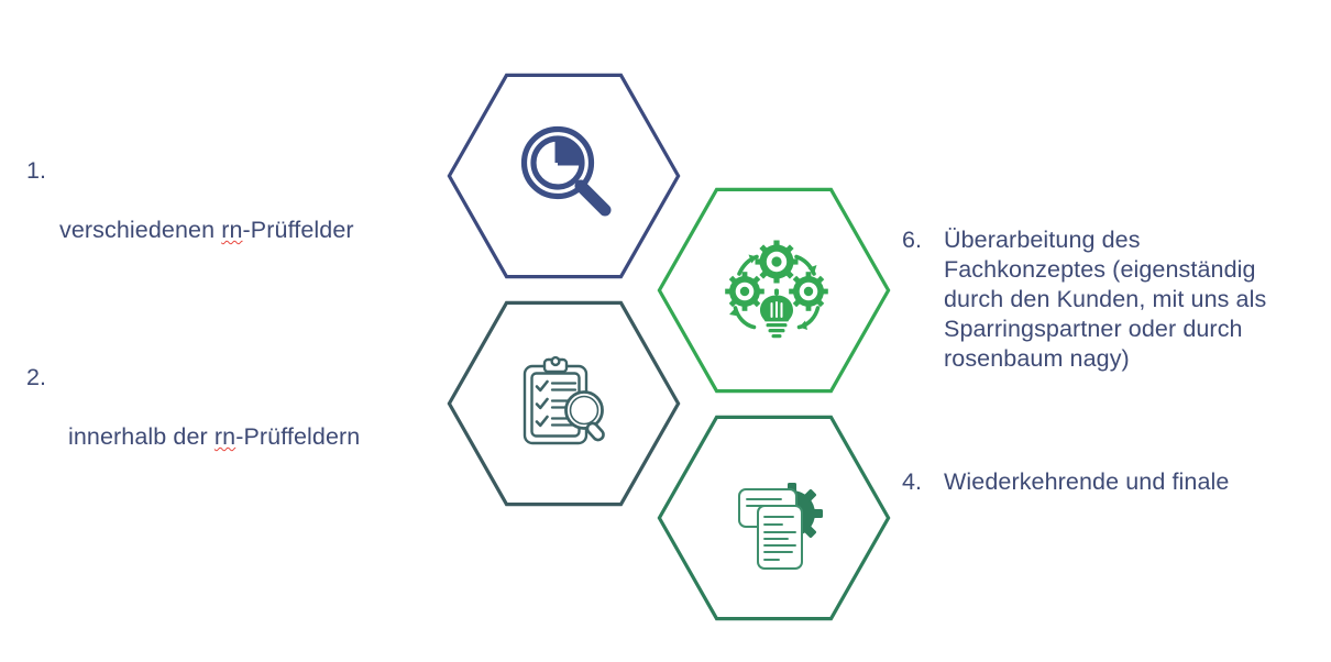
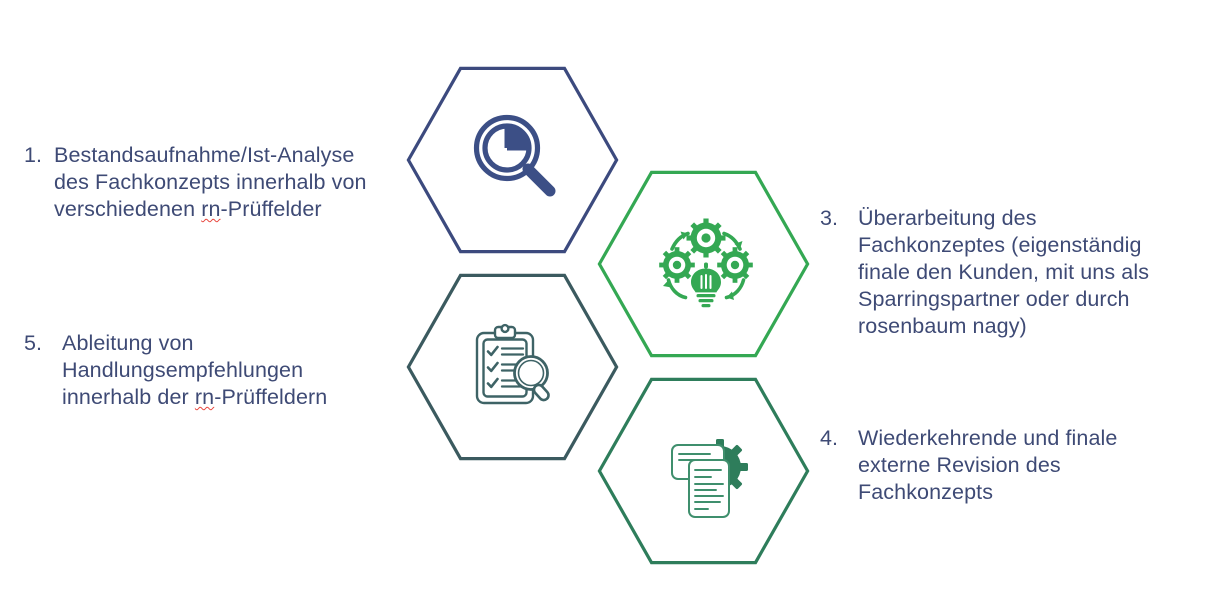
  1.
+ Bestandsaufnahme/Ist-Analyse
+ des Fachkonzepts innerhalb von
  verschiedenen rn-Prüffelder
- 2.
+ 5.
+ Ableitung von
+ Handlungsempfehlungen
  innerhalb der rn-Prüffeldern
- 6.
+ 3.
  Überarbeitung des
  Fachkonzeptes (eigenständig
- durch den Kunden, mit uns als
+ finale den Kunden, mit uns als
  Sparringspartner oder durch
  rosenbaum nagy)
  4.
  Wiederkehrende und finale
+ externe Revision des
+ Fachkonzepts
